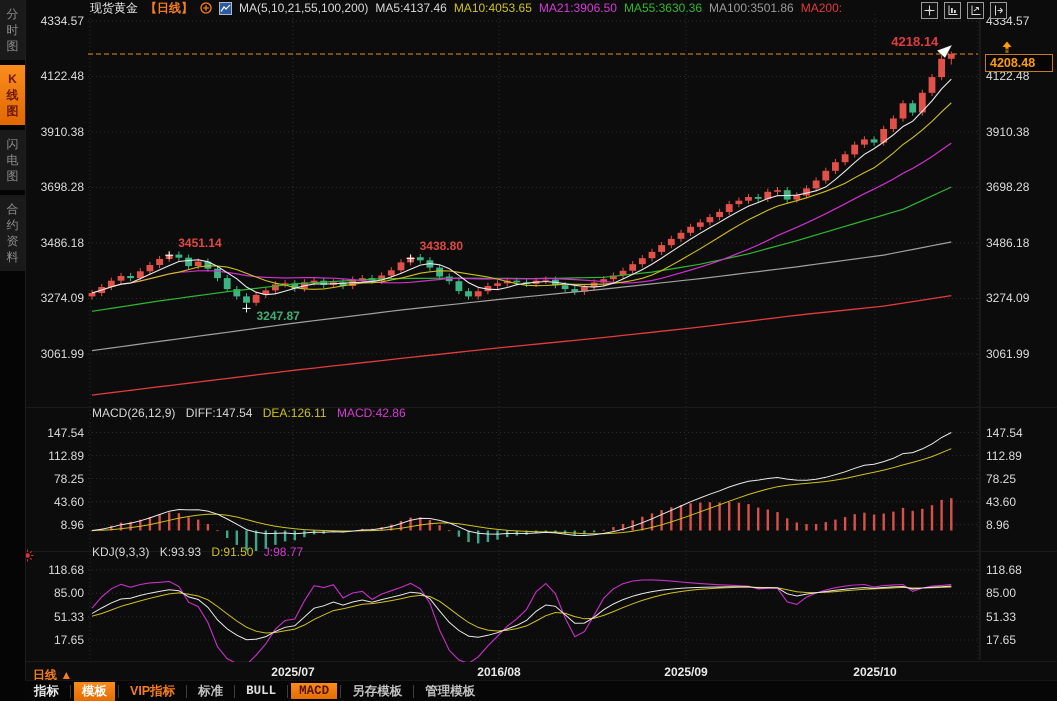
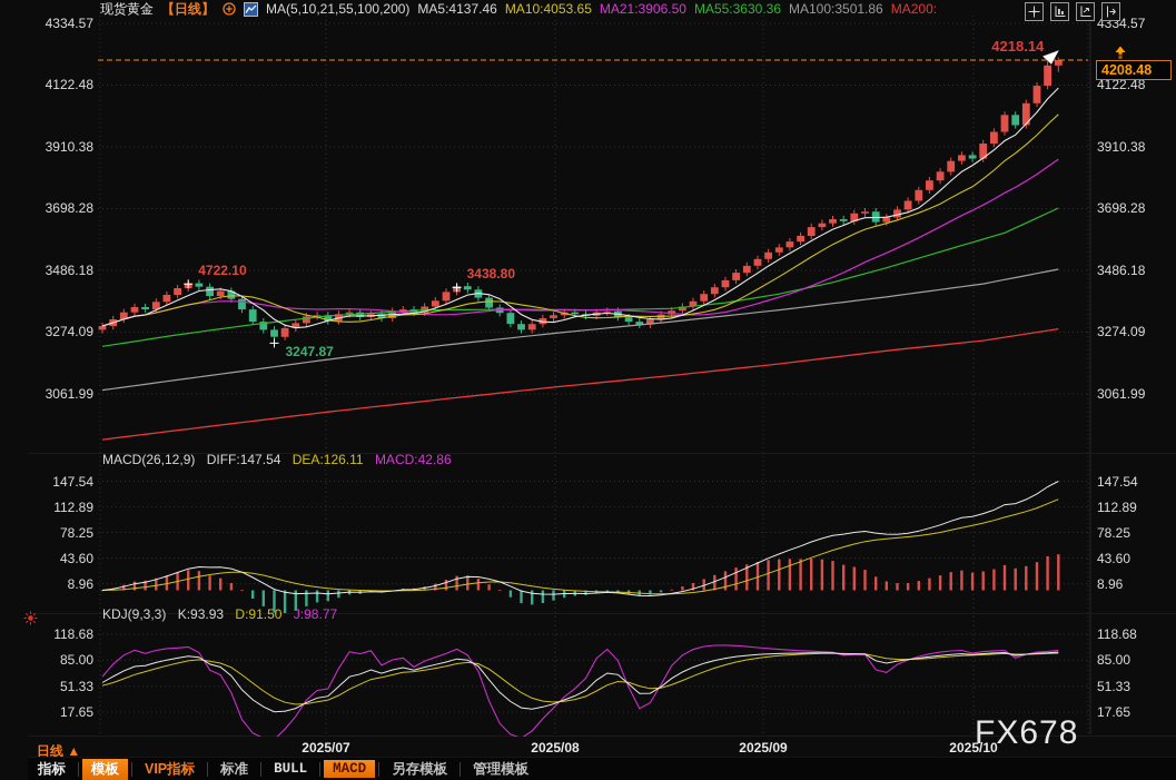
- 分时图
- K线图
- 闪电图
- 合约资料
  现货黄金
  【日线】
  MA(5,10,21,55,100,200)
  MA5:4137.46
  MA10:4053.65
  MA21:3906.50
  MA55:3630.36
  MA100:3501.86
  MA200:
  MACD(26,12,9) DIFF:147.54 DEA:126.11 MACD:42.86
  KDJ(9,3,3) K:93.93 D:91.50 J:98.77
  4208.48
  日线 ▲
  2025/07
- 2016/08
+ 2025/08
  2025/09
  2025/10
+ FX678
  指标
  模板
  VIP指标
  标准
  BULL
  MACD
  另存模板
  管理模板
  4334.57
  4334.57
  4122.48
  4122.48
  3910.38
  3910.38
  3698.28
  3698.28
  3486.18
  3486.18
  3274.09
  3274.09
  3061.99
  3061.99
  147.54
  147.54
  112.89
  112.89
  78.25
  78.25
  43.60
  43.60
  8.96
  8.96
  118.68
  118.68
  85.00
  85.00
  51.33
  51.33
  17.65
  17.65
- 3451.14
+ 4722.10
  3247.87
  3438.80
  4218.14
